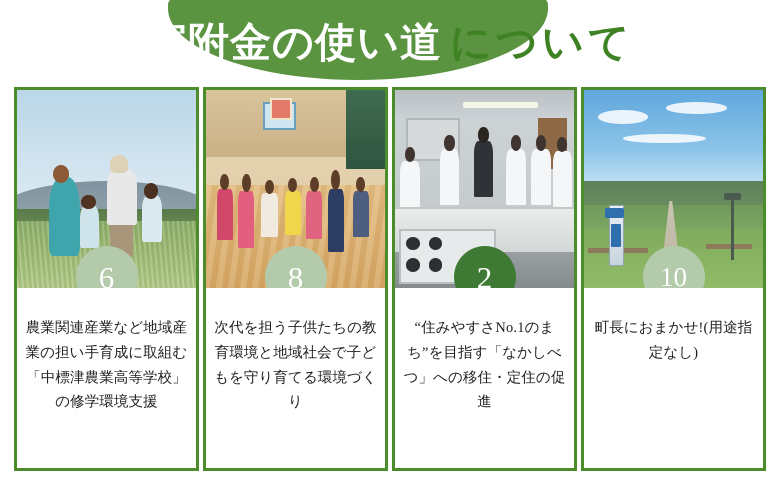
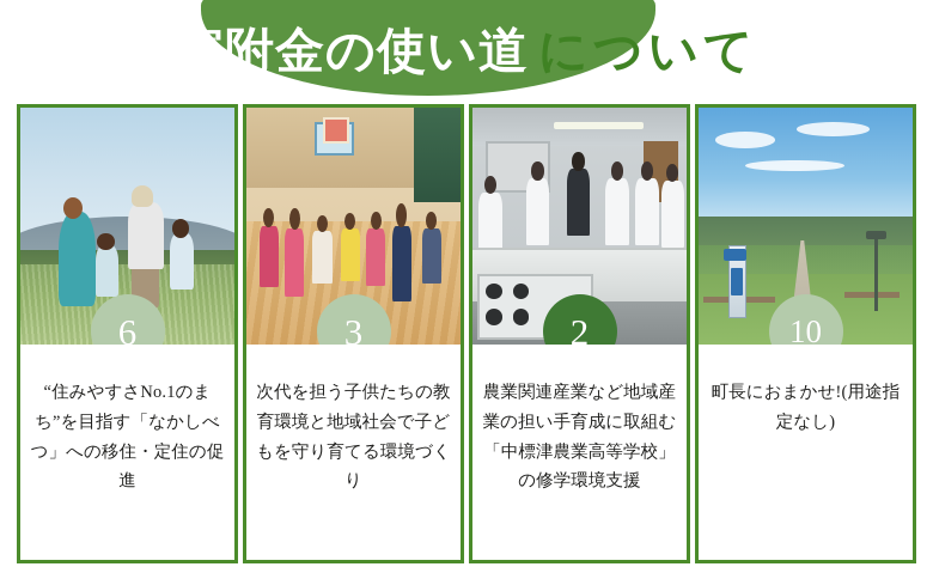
  寄附金の使い道
  について
  6
- 農業関連産業など地域産業の担い手育成に取組む「中標津農業高等学校」の修学環境支援
+ “住みやすさNo.1のまち”を目指す「なかしべつ」への移住・定住の促進
- 8
+ 3
  次代を担う子供たちの教育環境と地域社会で子どもを守り育てる環境づくり
  2
- “住みやすさNo.1のまち”を目指す「なかしべつ」への移住・定住の促進
+ 農業関連産業など地域産業の担い手育成に取組む「中標津農業高等学校」の修学環境支援
  10
  町長におまかせ!(用途指定なし)
